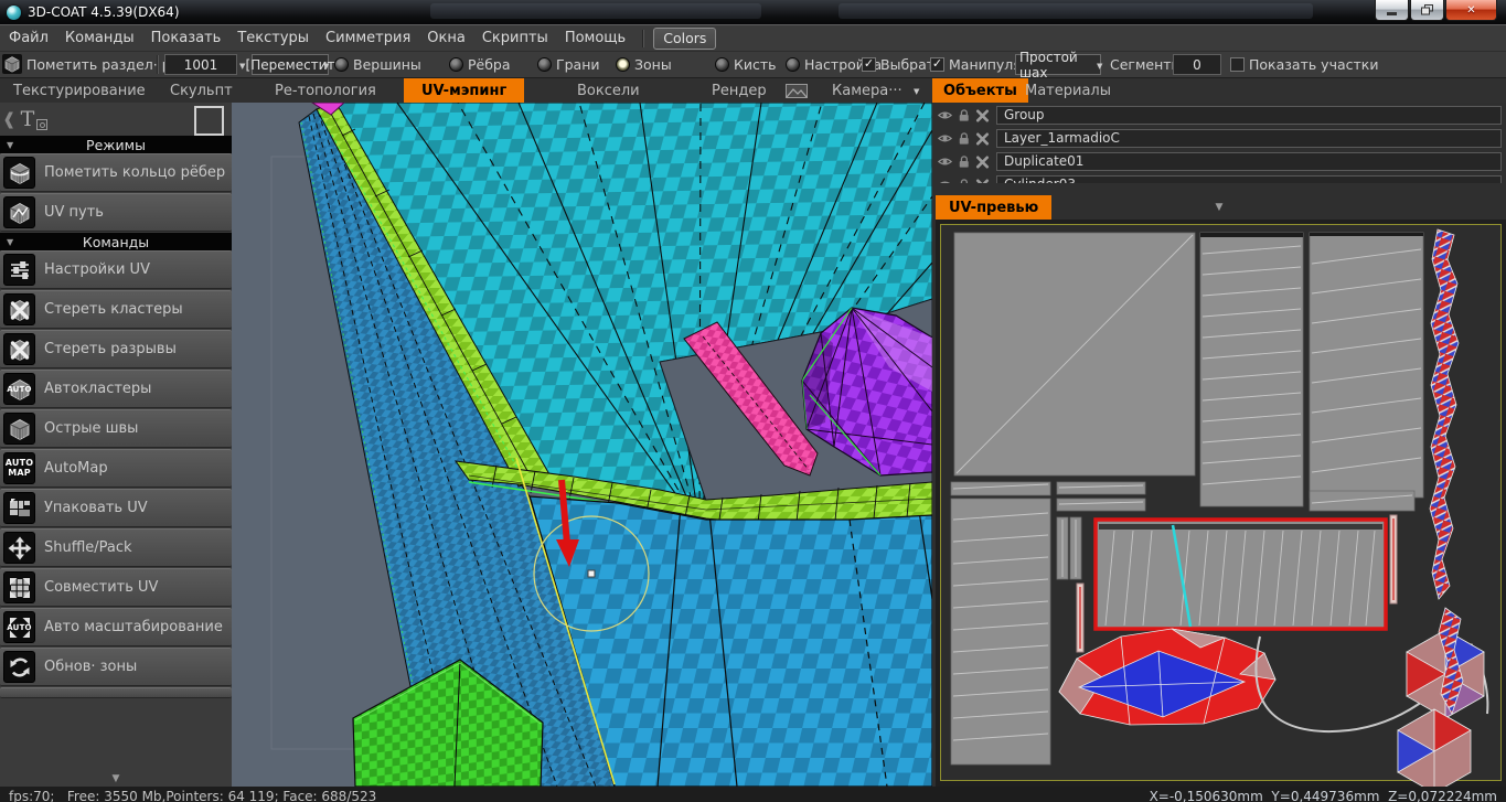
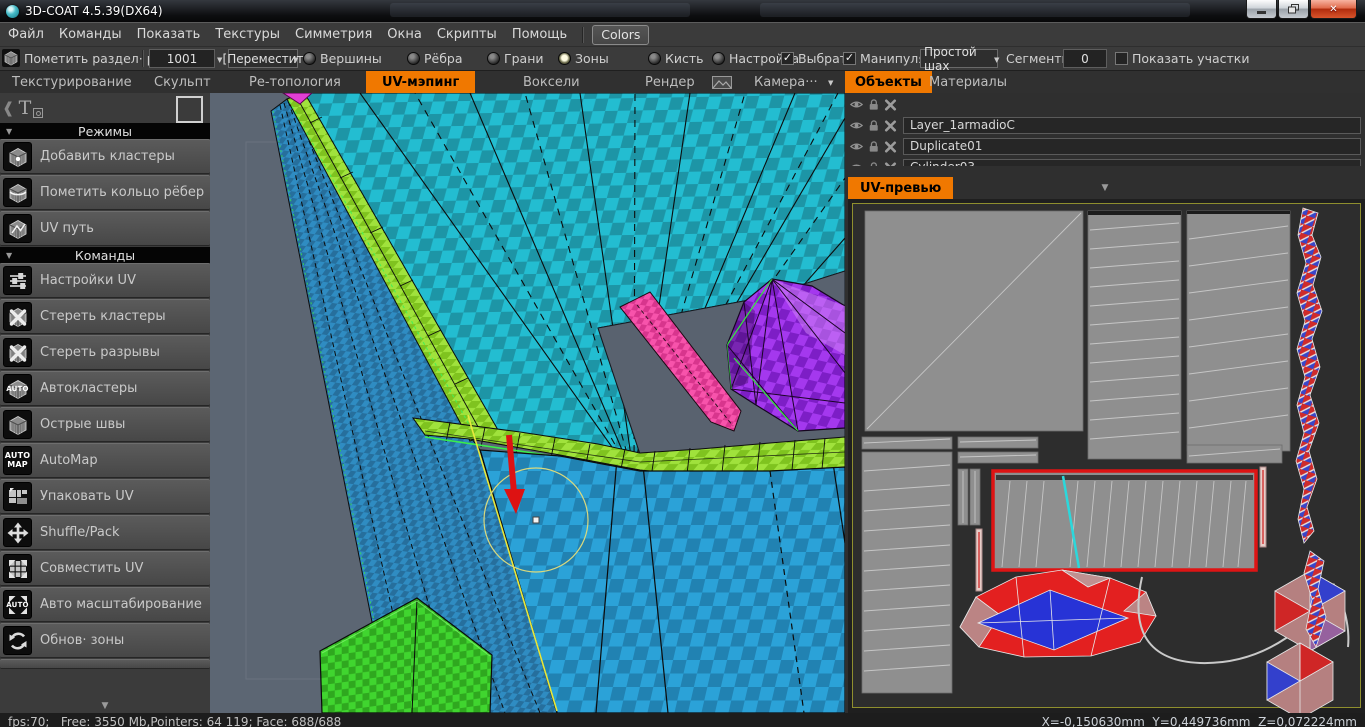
  3D-COAT 4.5.39(DX64)
  ✕
  Файл
  Команды
  Показать
  Текстуры
  Симметрия
  Окна
  Скрипты
  Помощь
  Colors
  Пометить раздел·
  1001
  ▼
  [Переместит
  ▼
  Вершины
  Рёбра
  Грани
  Зоны
  Кисть
  Настройа
  ✓
  Выбра
  ✓
  Простой шах
  ▼
  Сегмент
  0
  ✓
  Показать участки
  Текстурирование
  Скульпт
  Ре-топология
  UV-мэпинг
  Воксели
  Рендер
  Камера···
  ▼
  Объекты
  Материалы
  ❰
  T
  ▼
  Режимы
+ Добавить кластеры
  Пометить кольцо рёбер
  UV путь
  ▼
  Команды
  Настройки UV
  Стереть кластеры
  Стереть разрывы
  AUTO
  Автокластеры
  Острые швы
  AUTO
  MAP
  AutoMap
  Упаковать UV
  Shuffle/Pack
  Совместить UV
  AUTO
  Авто масштабирование
  Обнов· зоны
  ▼
- Group
  Layer_1armadioC
  Duplicate01
  ▼
  UV-превью
- fps:70; Free: 3550 Mb,Pointers: 64 119; Face: 688/523
+ fps:70; Free: 3550 Mb,Pointers: 64 119; Face: 688/688
  X=-0,150630mm Y=0,449736mm Z=0,072224mm
